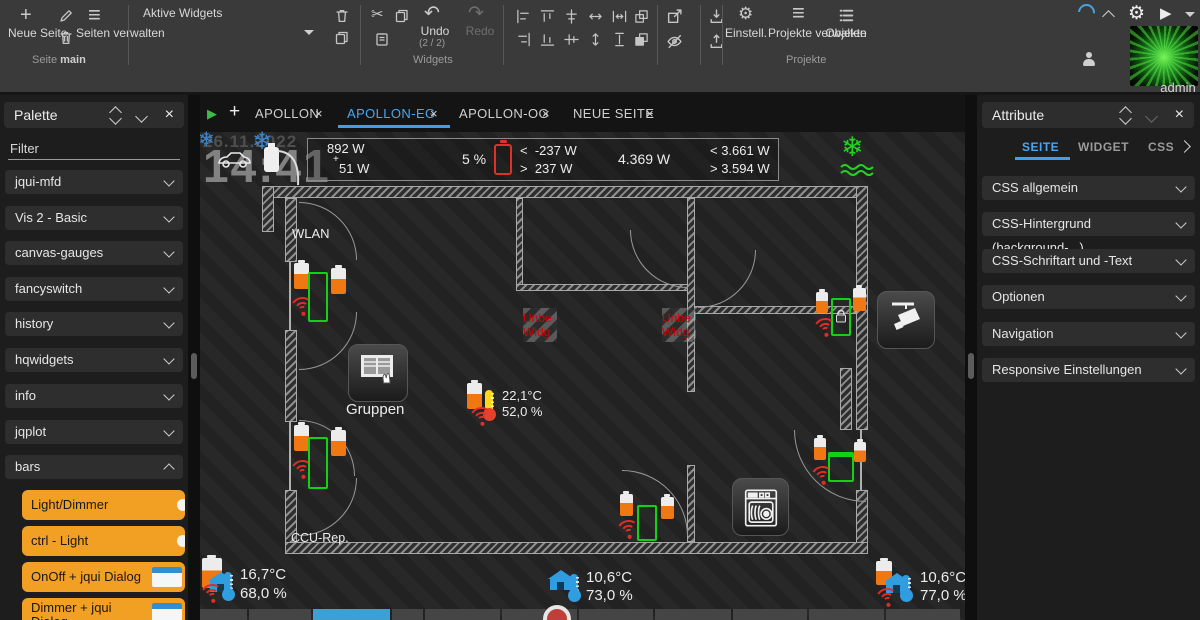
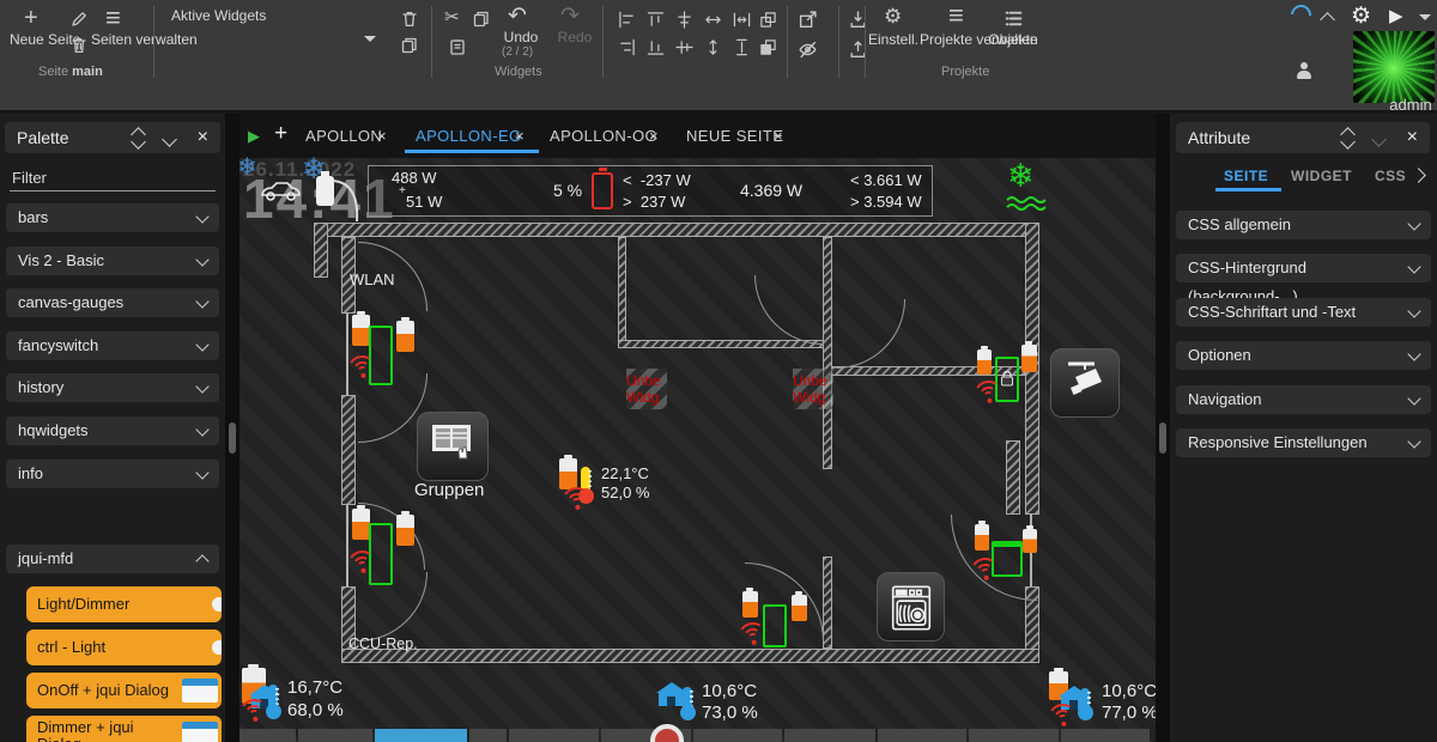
  +
  Neue Sei
  ≡
  Seiten vewalten
  Seite main
  Aktive Widgets
  ✂
  ↶
  Undo
  (2 / 2)
  ↷
  Redo
  Widgets
  ⚙
  Einstell.
  ≡
  Objekte
  Projekte
  ⚙
  ▶
  admin
  Palette
  ×
  Filter
- jqui-mfd
+ bars
  Vis 2 - Basic
  canvas-gauges
  fancyswitch
  history
  hqwidgets
  info
- jqplot
- bars
+ jqui-mfd
  Light/Dimmer
  ctrl - Light
  OnOff + jqui Dialog
  ▶
  +
  APOLLON
  ×
  APOLLON-EG
  ×
  APOLLON-OG
  ×
  NEUE SEITE
  ×
  26.11.2022
  ❄
  ❄
- 892 W
+ 488 W
  +
  51 W
  5 %
  < -237 W
  > 237 W
  4.369 W
  < 3.661 W
  > 3.594 W
  ❄
  WLAN
  CCU-Rep.
  Gruppen
  Unbe
  Widg
  Unbe
  Widg
  22,1°C
  52,0 %
  16,7°C
  68,0 %
  10,6°C
  73,0 %
  10,6°C
  77,0 %
  Attribute
  ×
  SEITE
  WIDGET
  CSS
  CSS allgemein
  CSS-Hintergrund (background-...)
  CSS-Schriftart und -Text
  Optionen
  Navigation
  Responsive Einstellungen
